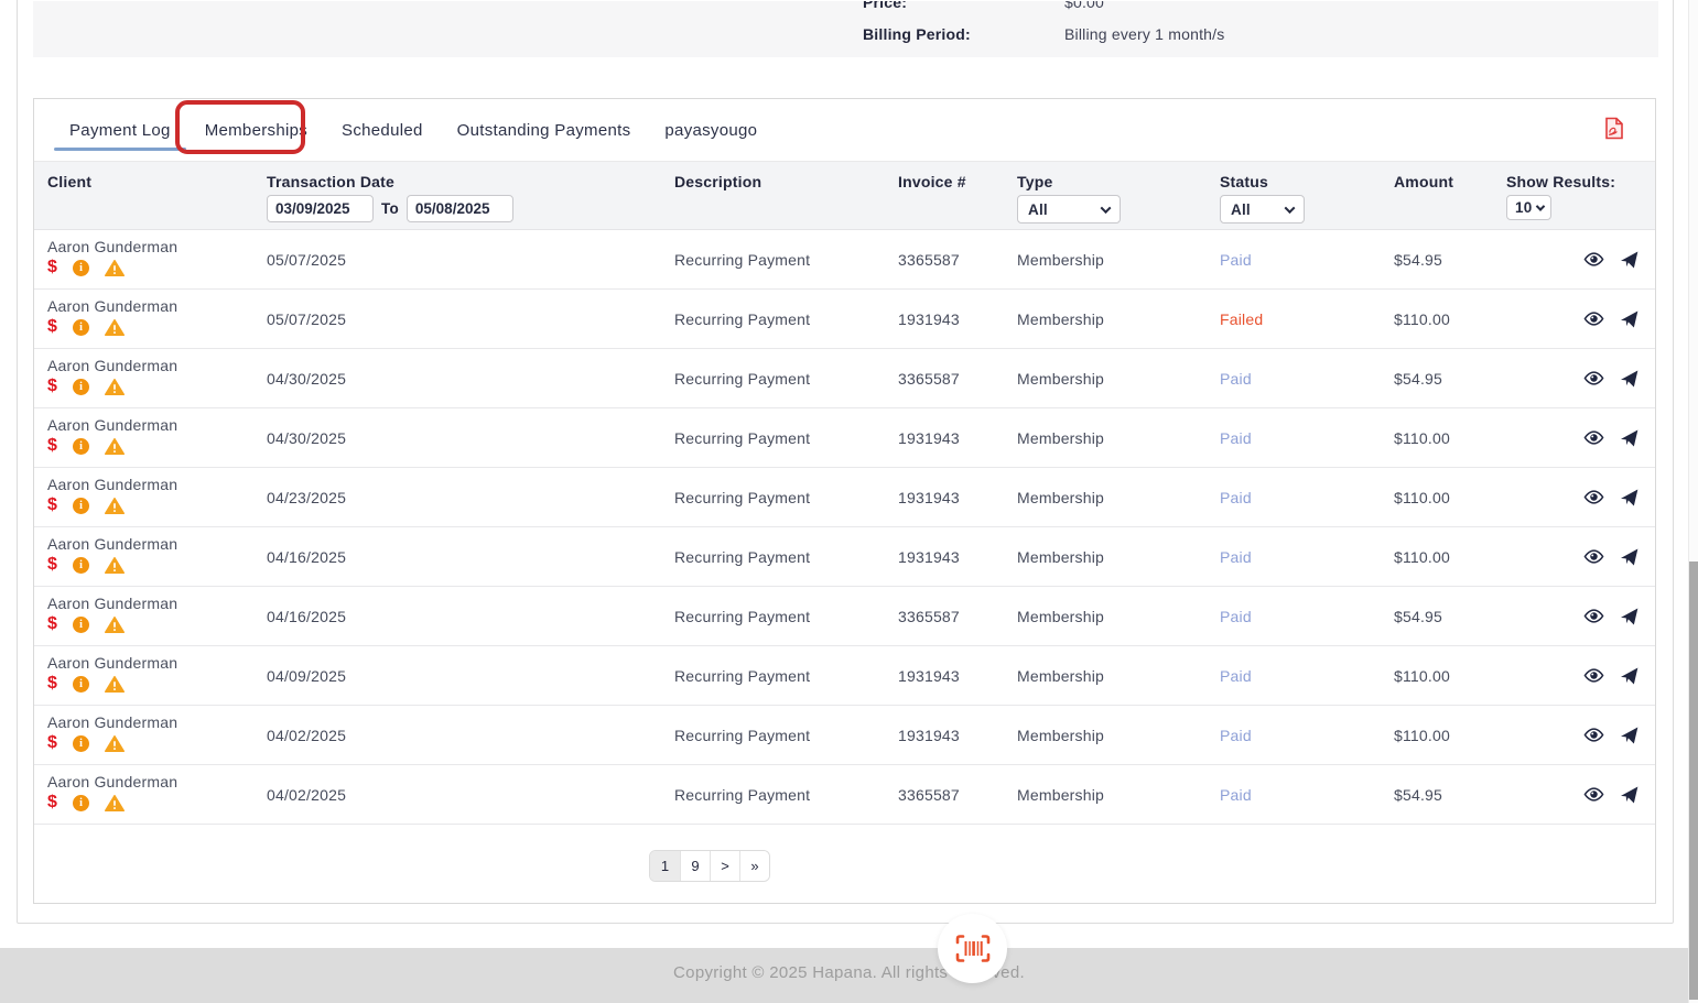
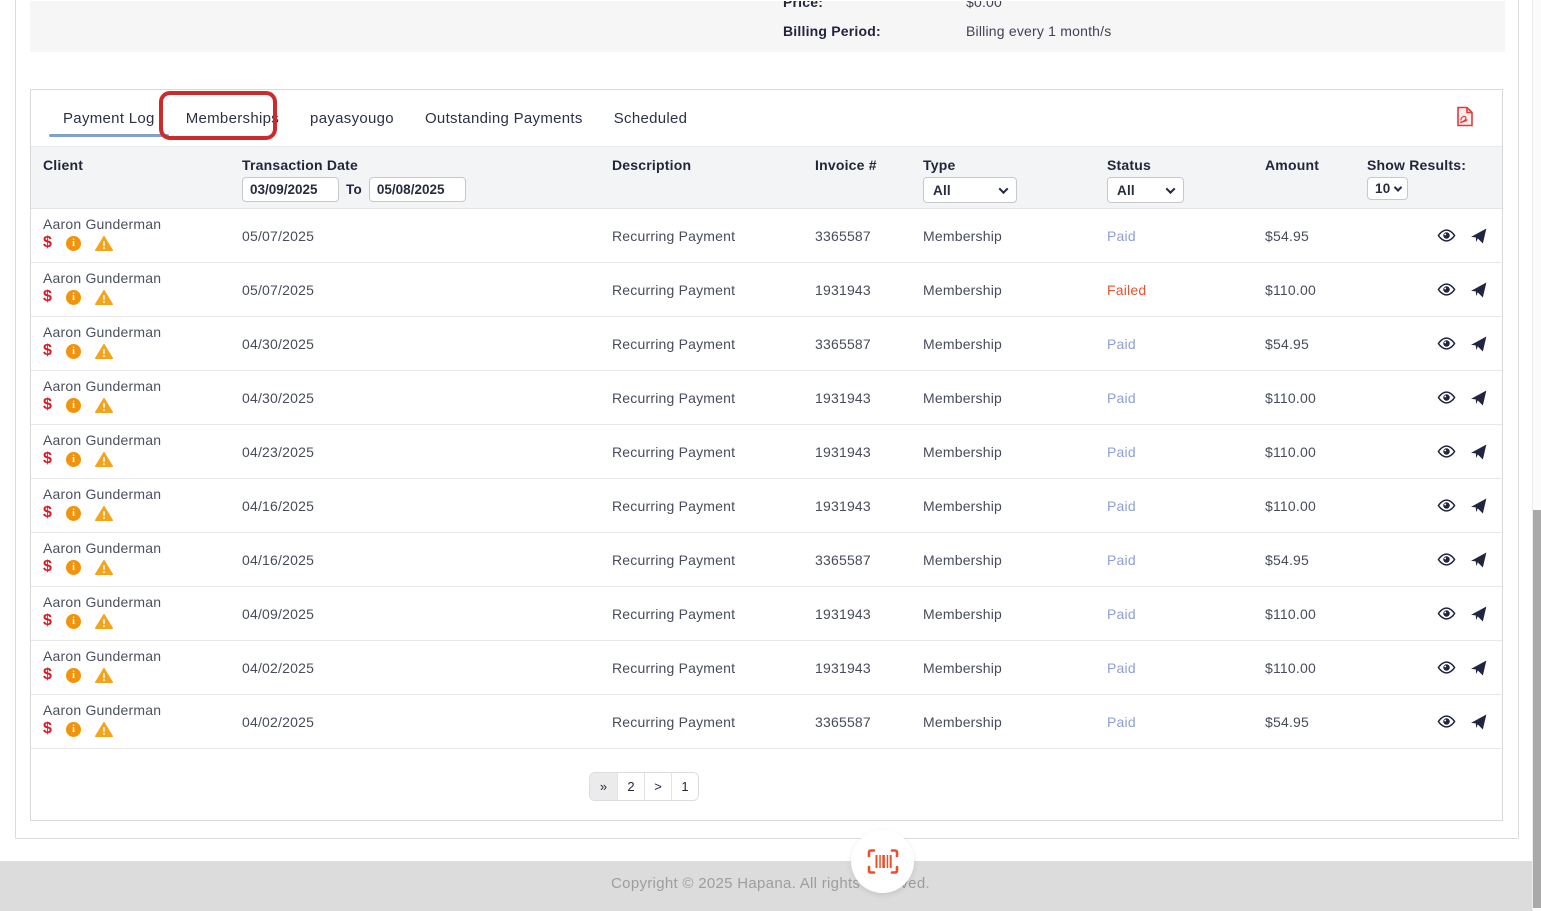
  Price:
  $0.00
  Billing Period:
  Billing every 1 month/s
  Payment Log
  Memberships
- Scheduled
+ payasyougo
  Outstanding Payments
- payasyougo
+ Scheduled
  Client
  Transaction Date
  03/09/2025
  To
  05/08/2025
  Description
  Invoice #
  Type
  All
  Status
  All
  Amount
  Show Results:
  10
  Aaron Gunderman
  $
  i
  05/07/2025
  Recurring Payment
  3365587
  Membership
  Paid
  $54.95
  Aaron Gunderman
  $
  i
  05/07/2025
  Recurring Payment
  1931943
  Membership
  Failed
  $110.00
  Aaron Gunderman
  $
  i
  04/30/2025
  Recurring Payment
  3365587
  Membership
  Paid
  $54.95
  Aaron Gunderman
  $
  i
  04/30/2025
  Recurring Payment
  1931943
  Membership
  Paid
  $110.00
  Aaron Gunderman
  $
  i
  04/23/2025
  Recurring Payment
  1931943
  Membership
  Paid
  $110.00
  Aaron Gunderman
  $
  i
  04/16/2025
  Recurring Payment
  1931943
  Membership
  Paid
  $110.00
  Aaron Gunderman
  $
  i
  04/16/2025
  Recurring Payment
  3365587
  Membership
  Paid
  $54.95
  Aaron Gunderman
  $
  i
  04/09/2025
  Recurring Payment
  1931943
  Membership
  Paid
  $110.00
  Aaron Gunderman
  $
  i
  04/02/2025
  Recurring Payment
  1931943
  Membership
  Paid
  $110.00
  Aaron Gunderman
  $
  i
  04/02/2025
  Recurring Payment
  3365587
  Membership
  Paid
  $54.95
- 1
+ »
- 9
+ 2
  >
- »
+ 1
  Copyright © 2025 Hapana. All rightsed.
